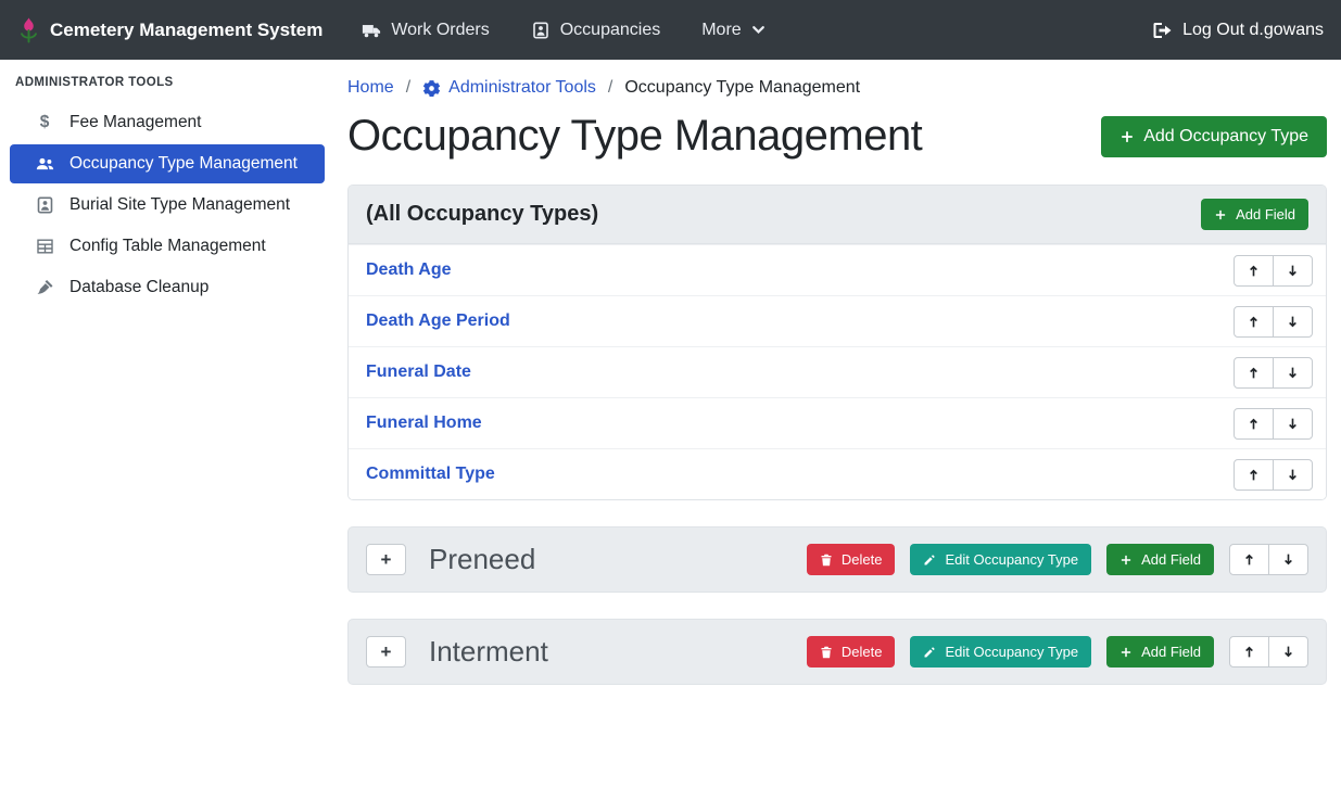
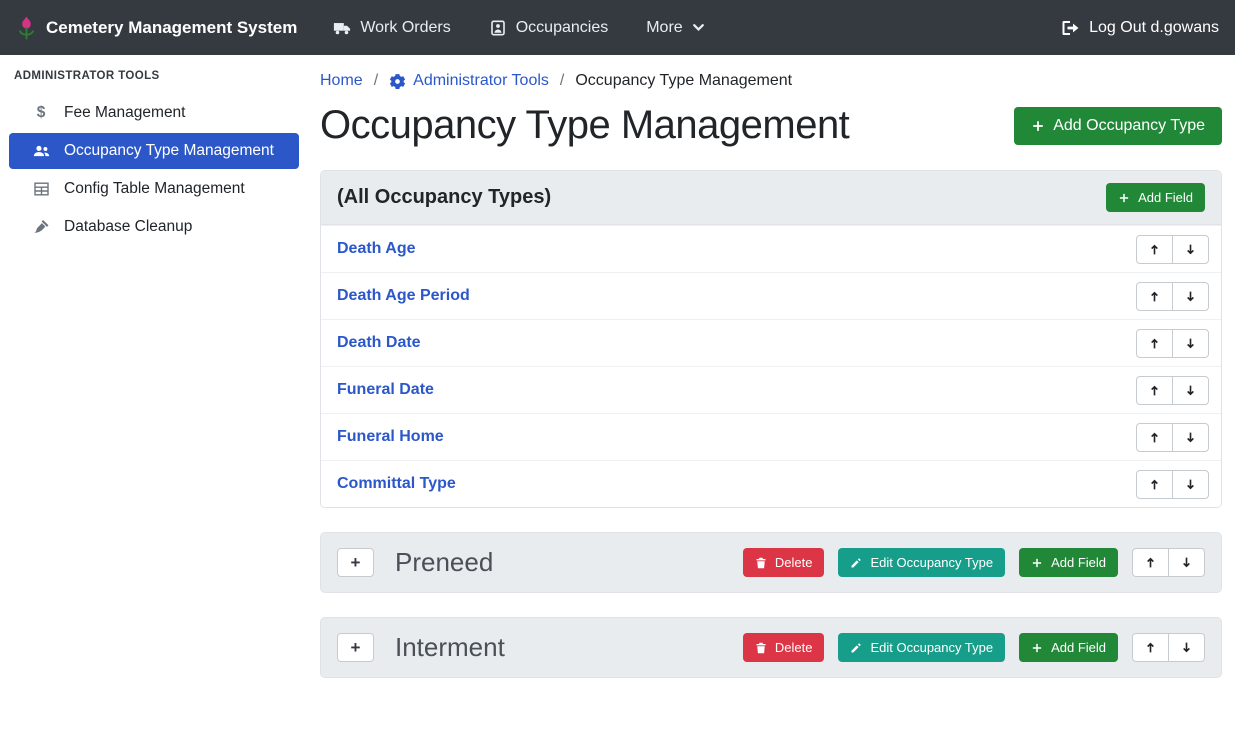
  Cemetery Management System
  Work Orders
  Occupancies
  More
  Log Out d.gowans
  ADMINISTRATOR TOOLS
  $
  Fee Management
  Occupancy Type Management
- Burial Site Type Management
  Config Table Management
  Database Cleanup
  Home
  /
  Administrator Tools
  /
  Occupancy Type Management
  Occupancy Type Management
  Add Occupancy Type
  (All Occupancy Types)
  Add Field
  Death Age
  Death Age Period
+ Death Date
  Funeral Date
  Funeral Home
  Committal Type
  +
  Preneed
  Delete
  Edit Occupancy Type
  Add Field
  +
  Interment
  Delete
  Edit Occupancy Type
  Add Field
